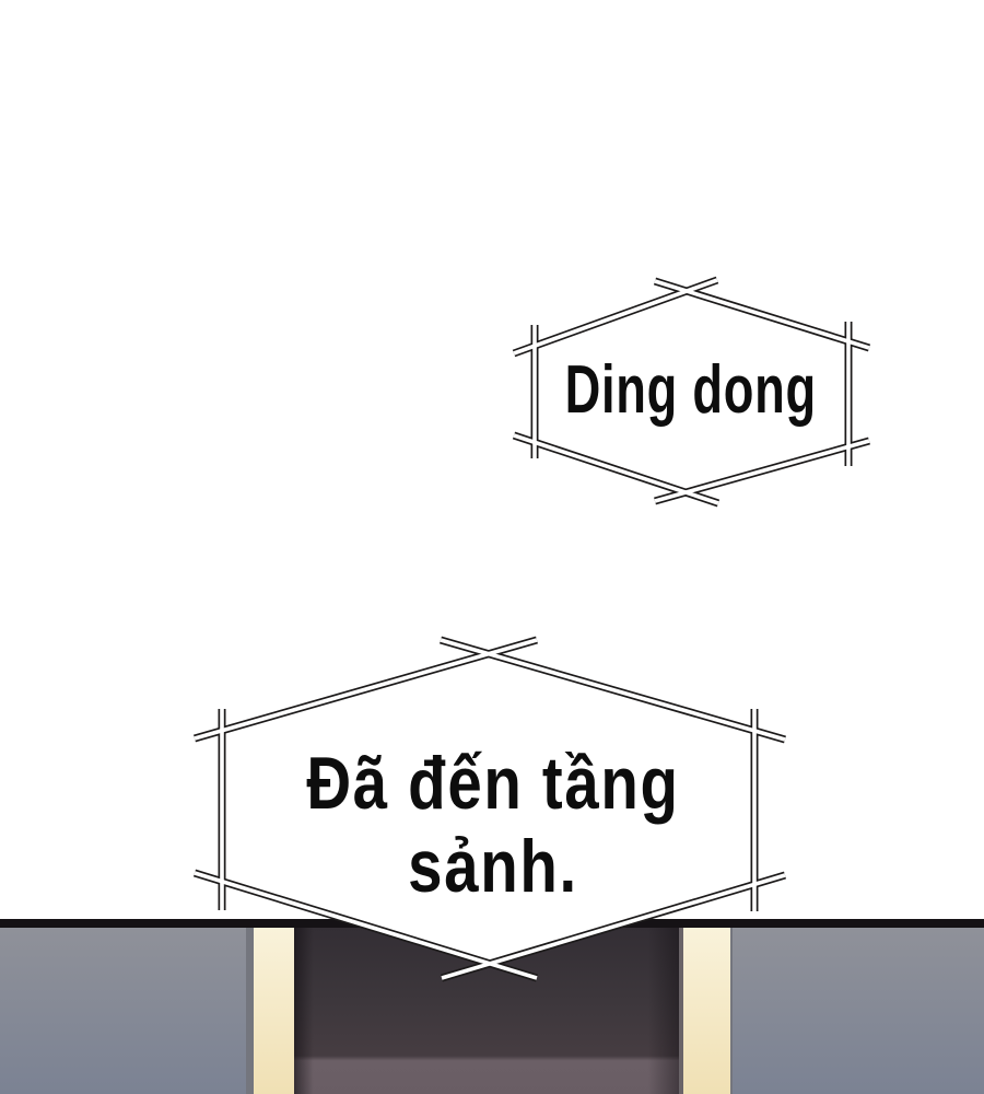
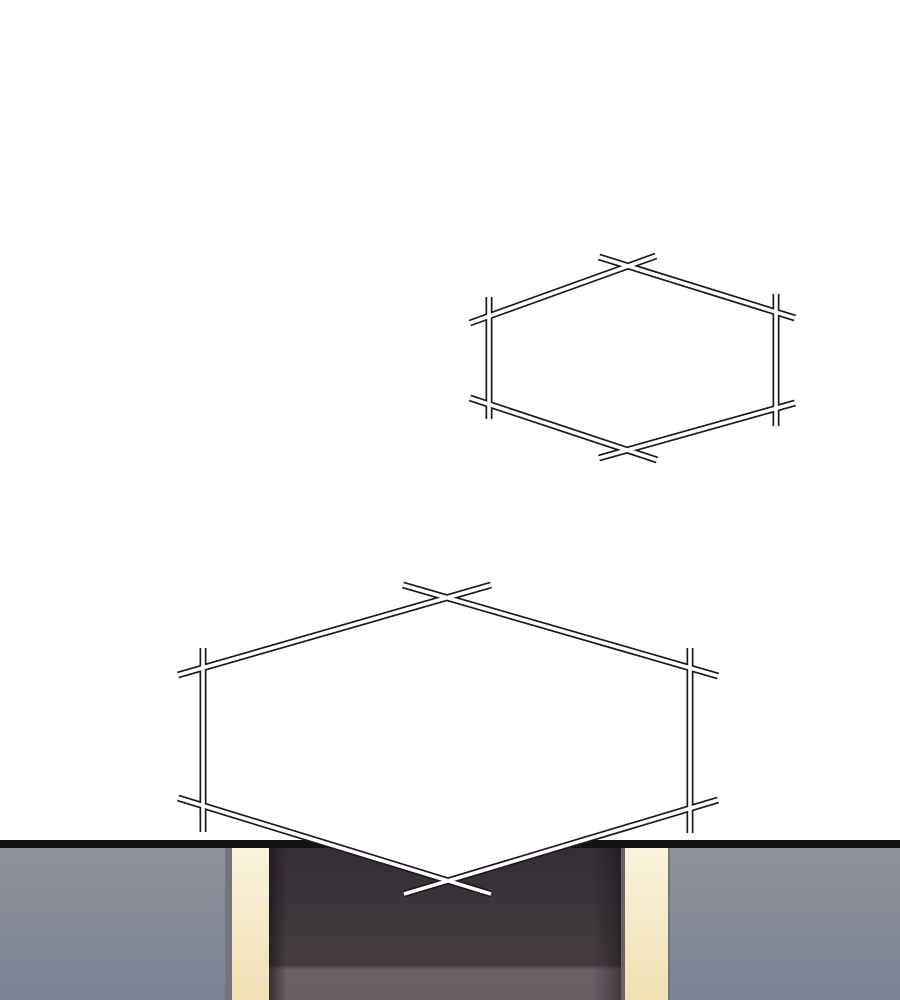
- Ding dong
- Đã đến tầng
- sảnh.
